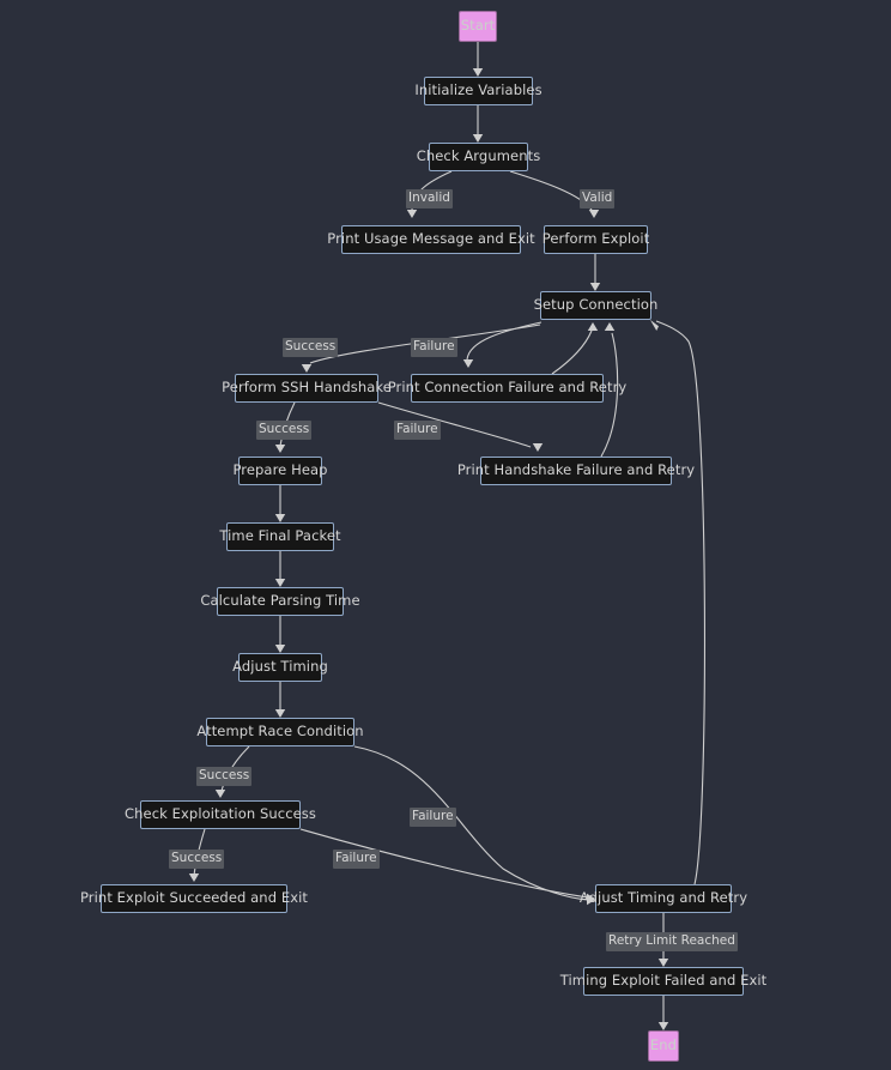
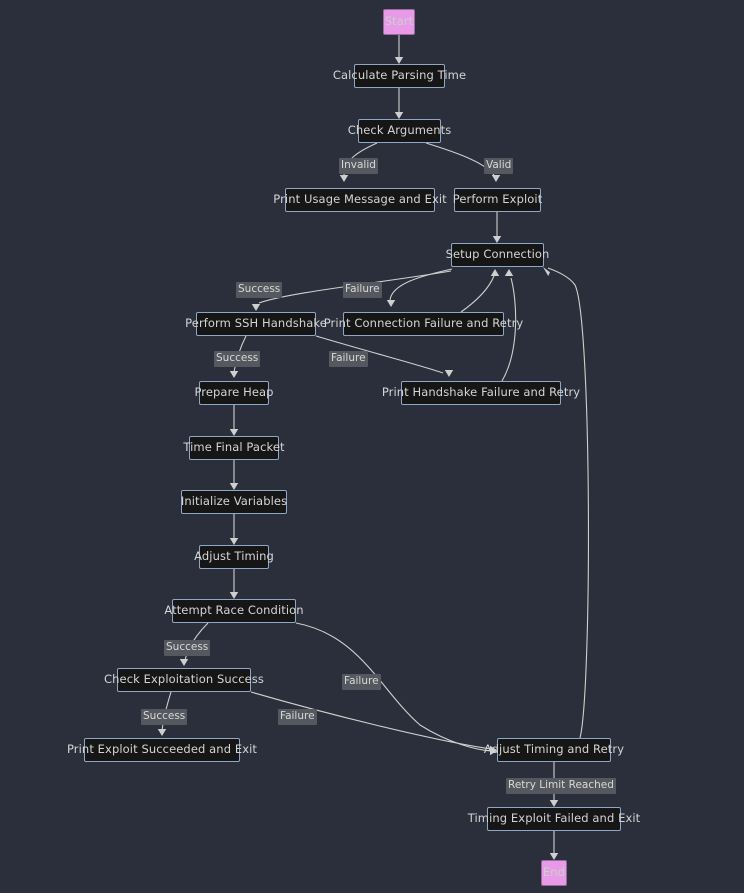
  Start
- Initialize Variables
+ Calculate Parsing Time
  Check Arguments
  Print Usage Message and Exit
  Perform Exploit
  Setup Connection
  Perform SSH Handshake
  Print Connection Failure and Retry
  Prepare Heap
  Print Handshake Failure and Retry
  Time Final Packet
- Calculate Parsing Time
+ Initialize Variables
  Adjust Timing
  Attempt Race Condition
  Check Exploitation Success
  Print Exploit Succeeded and Exit
  Adjust Timing and Retry
  Timing Exploit Failed and Exit
  End
  Invalid
  Valid
  Success
  Failure
  Success
  Failure
  Success
  Failure
  Success
  Failure
  Retry Limit Reached
